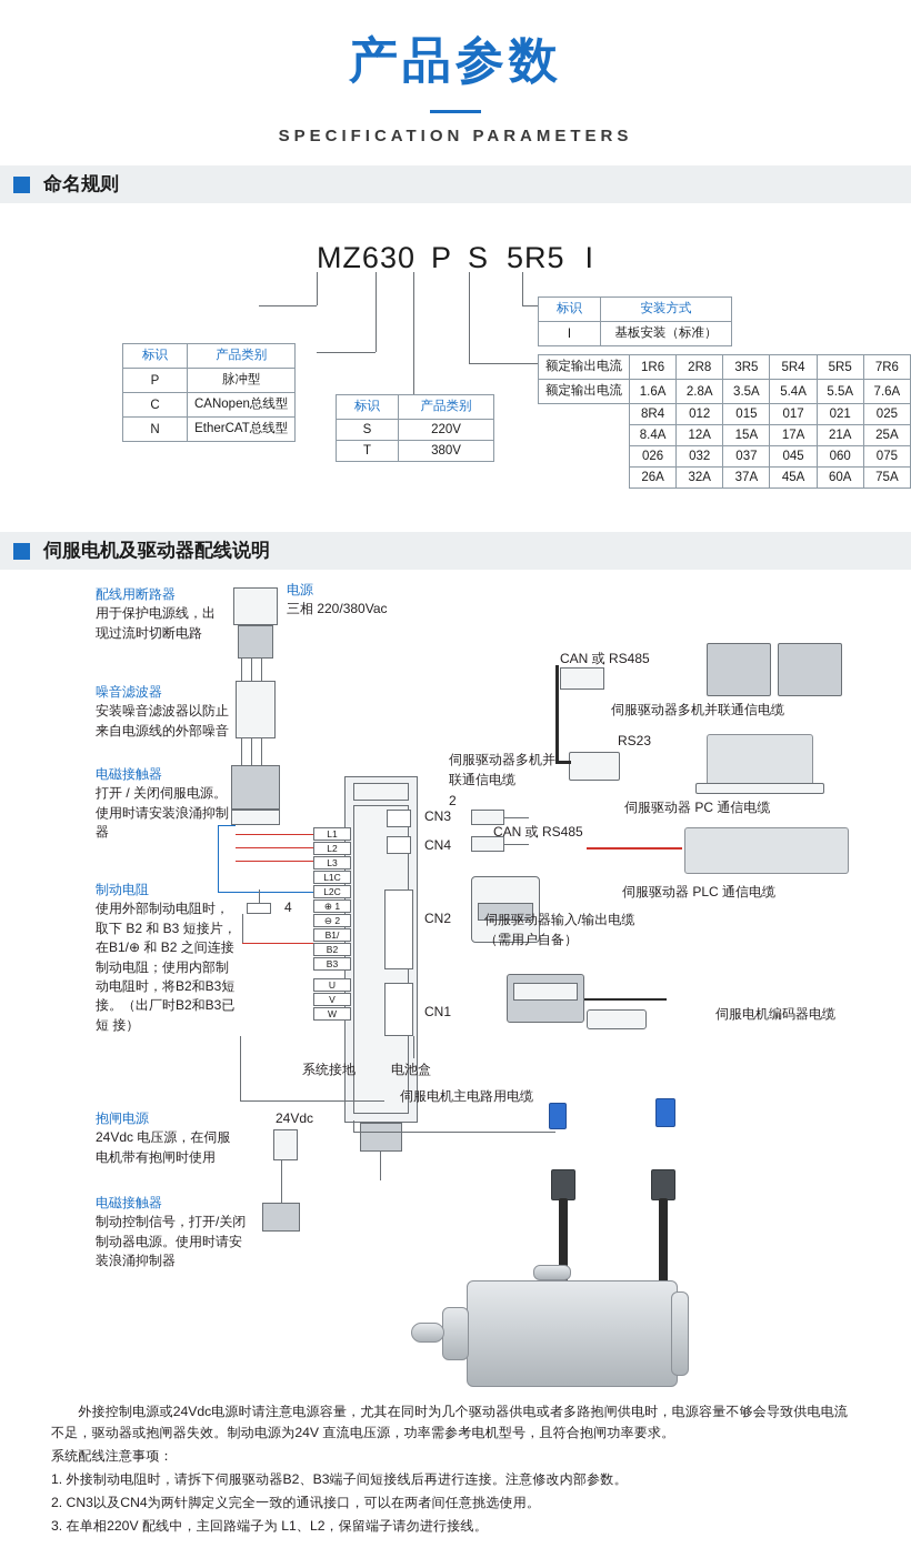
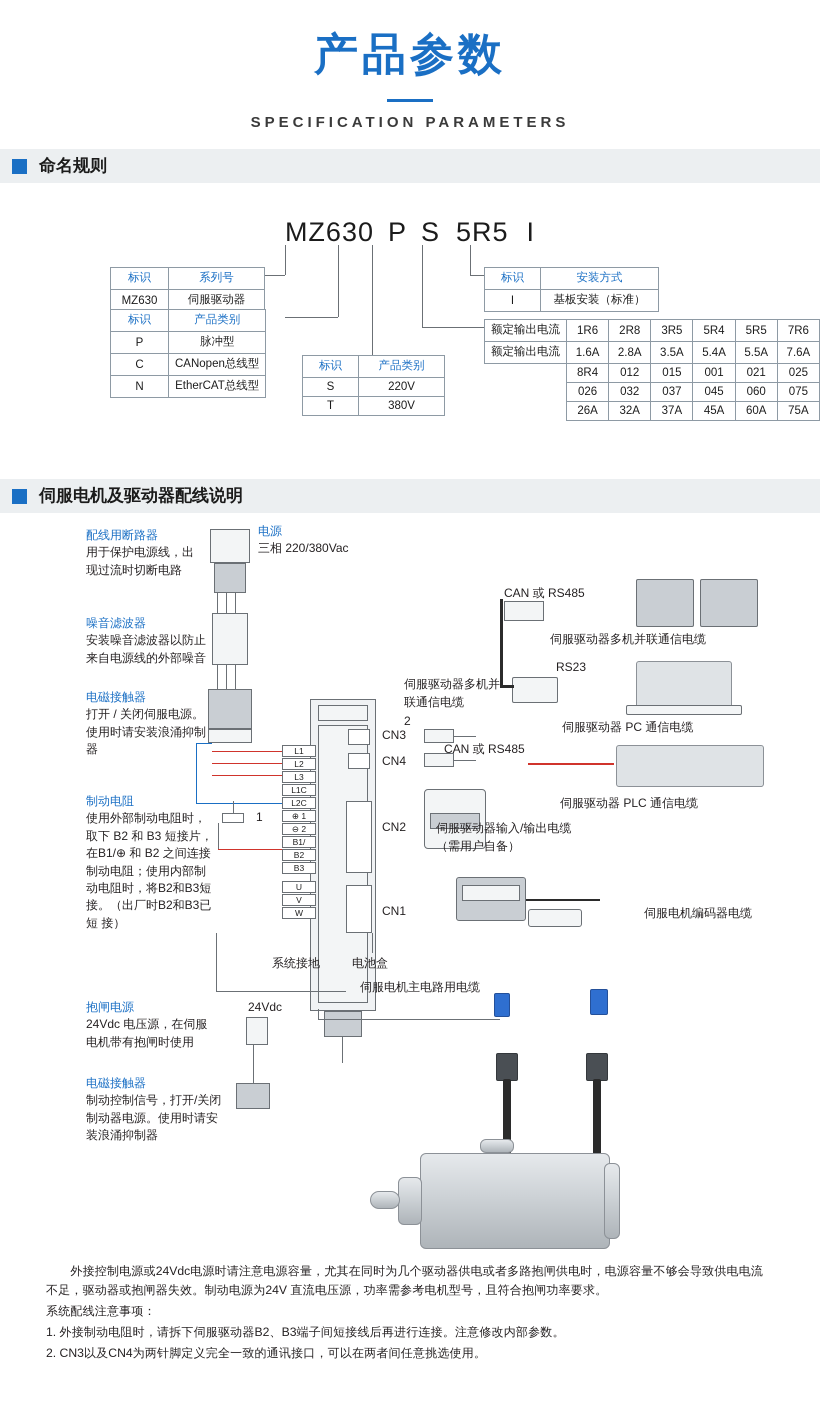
  产品参数
  SPECIFICATION PARAMETERS
  命名规则
  MZ630 P S 5R5 I
+ 标识	系列号
+ MZ630	伺服驱动器
  标识	产品类别
  P	脉冲型
  C	CANopen总线型
  N	EtherCAT总线型
  标识	产品类别
  S	220V
  T	380V
  标识	安装方式
  I	基板安装（标准）
  额定输出电流	1R6	2R8	3R5	5R4	5R5	7R6
  额定输出电流	1.6A	2.8A	3.5A	5.4A	5.5A	7.6A
- 	8R4	012	015	017	021	025
+ 	8R4	012	015	001	021	025
- 	8.4A	12A	15A	17A	21A	25A
  	026	032	037	045	060	075
  	26A	32A	37A	45A	60A	75A
  伺服电机及驱动器配线说明
  配线用断路器
  用于保护电源线，出现过流时切断电路
  噪音滤波器
  安装噪音滤波器以防止来自电源线的外部噪音
  电磁接触器
  打开 / 关闭伺服电源。使用时请安装浪涌抑制器
  制动电阻
  使用外部制动电阻时，取下 B2 和 B3 短接片，在B1/⊕ 和 B2 之间连接制动电阻；使用内部制动电阻时，将B2和B3短接。（出厂时B2和B3已 短 接）
  抱闸电源
  24Vdc 电压源，在伺服电机带有抱闸时使用
  电磁接触器
  制动控制信号，打开/关闭制动器电源。使用时请安装浪涌抑制器
  电源
  三相 220/380Vac
  L1
  L2
  L3
  L1C
  L2C
  ⊕ 1
  ⊖ 2
  B1/
  B2
  B3
  U
  V
  W
  CN3
  CN4
  CN2
  CN1
  2
- 4
+ 1
  伺服驱动器多机并联通信电缆
  CAN 或 RS485
  伺服驱动器多机并联通信电缆
  RS23
  伺服驱动器 PC 通信电缆
  CAN 或 RS485
  伺服驱动器 PLC 通信电缆
  伺服驱动器输入/输出电缆（需用户自备）
  伺服电机编码器电缆
  系统接地
  电池盒
  伺服电机主电路用电缆
  24Vdc
  外接控制电源或24Vdc电源时请注意电源容量，尤其在同时为几个驱动器供电或者多路抱闸供电时，电源容量不够会导致供电电流不足，驱动器或抱闸器失效。制动电源为24V 直流电压源，功率需参考电机型号，且符合抱闸功率要求。
  系统配线注意事项：
  1. 外接制动电阻时，请拆下伺服驱动器B2、B3端子间短接线后再进行连接。注意修改内部参数。
  2. CN3以及CN4为两针脚定义完全一致的通讯接口，可以在两者间任意挑选使用。
- 3. 在单相220V 配线中，主回路端子为 L1、L2，保留端子请勿进行接线。
